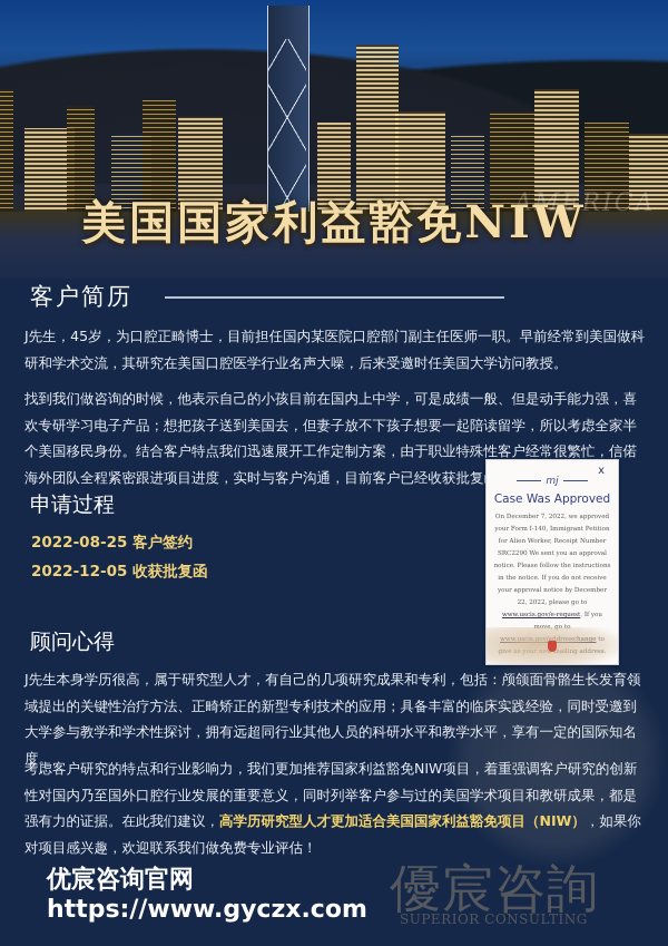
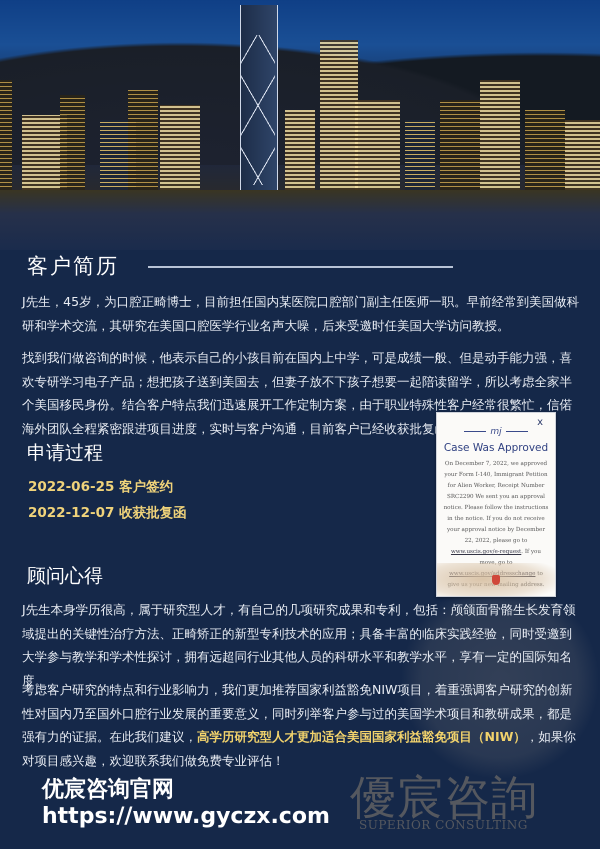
- AMERICA
- 美国国家利益豁免NIW
  客户简历
  J先生，45岁，为口腔正畸博士，目前担任国内某医院口腔部门副主任医师一职。早前经常到美国做科研和学术交流，其研究在美国口腔医学行业名声大噪，后来受邀时任美国大学访问教授。
  找到我们做咨询的时候，他表示自己的小孩目前在国内上中学，可是成绩一般、但是动手能力强，喜欢专研学习电子产品；想把孩子送到美国去，但妻子放不下孩子想要一起陪读留学，所以考虑全家半个美国移民身份。结合客户特点我们迅速展开工作定制方案，由于职业特殊性客户经常很繁忙，信偌海外团队全程紧密跟进项目进度，实时与客户沟通，目前客户已经收获批复
  申请过程
- 2022-08-25 客户签约
+ 2022-06-25 客户签约
- 2022-12-05 收获批复函
+ 2022-12-07 收获批复函
  x
  mj
  Case Was Approved
  顾问心得
  J先生本身学历很高，属于研究型人才，有自己的几项研究成果和专利，包括：颅颌面骨骼生长发育领域提出的关键性治疗方法、正畸矫正的新型专利技术的应用；具备丰富的临床实践经验，同时受邀到大学参与教学和学术性探讨，拥有远超同行业其他人员的科研水平和教学水平，享有一定的国际知名度。
  考虑客户研究的特点和行业影响力，我们更加推荐国家利益豁免NIW项目，着重强调客户研究的创新性对国内乃至国外口腔行业发展的重要意义，同时列举客户参与过的美国学术项目和教研成果，都是强有力的证据。在此我们建议，高学历研究型人才更加适合美国国家利益豁免项目（NIW），如果你对项目感兴趣，欢迎联系我们做免费专业评估！
  优宸咨询官网
  https://www.gyczx.com
  優宸咨詢
  SUPERIOR CONSULTING
